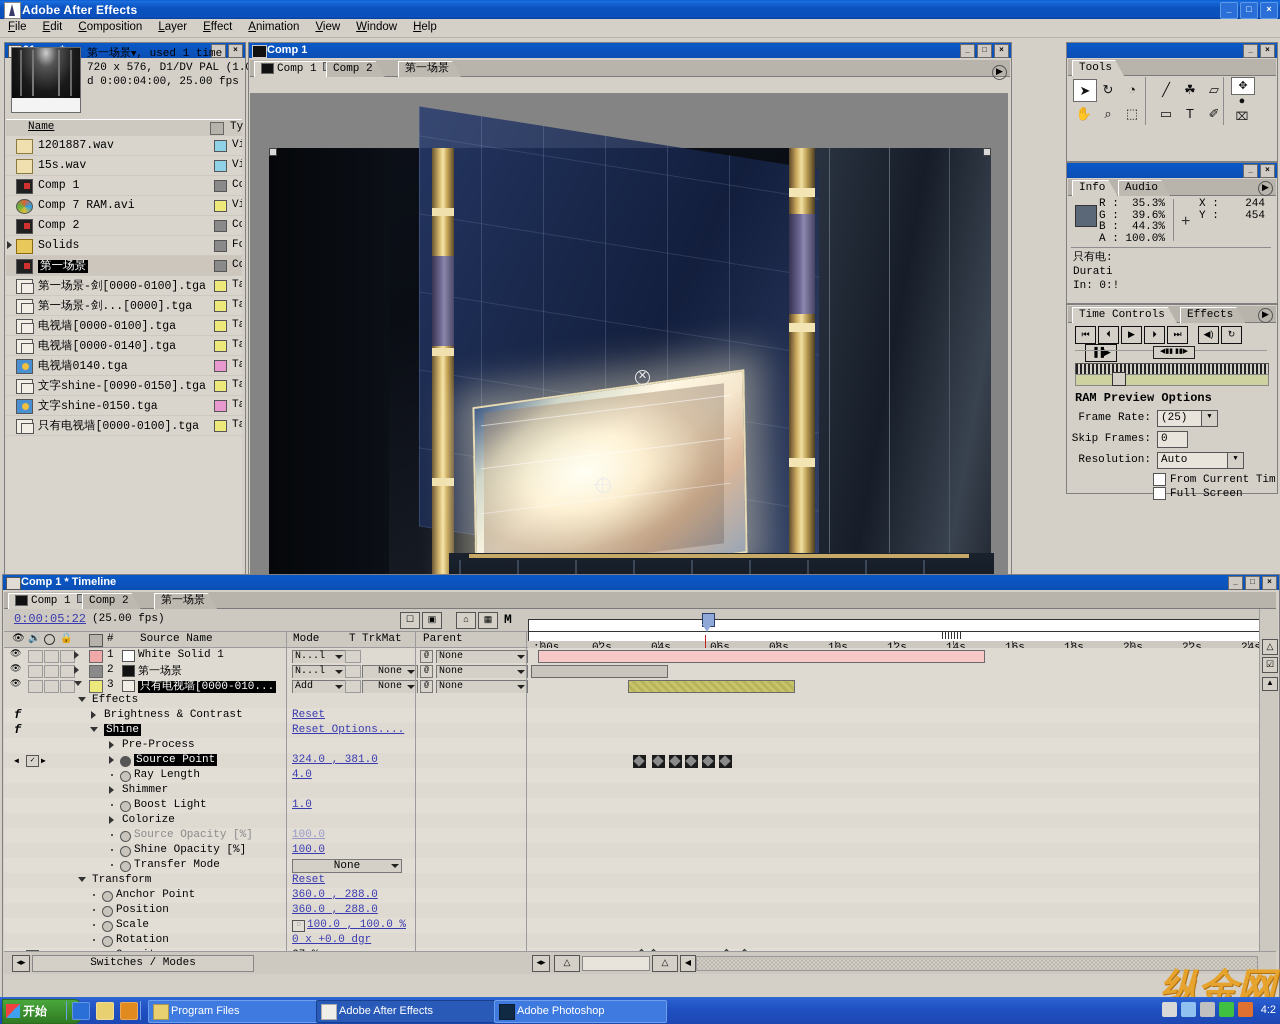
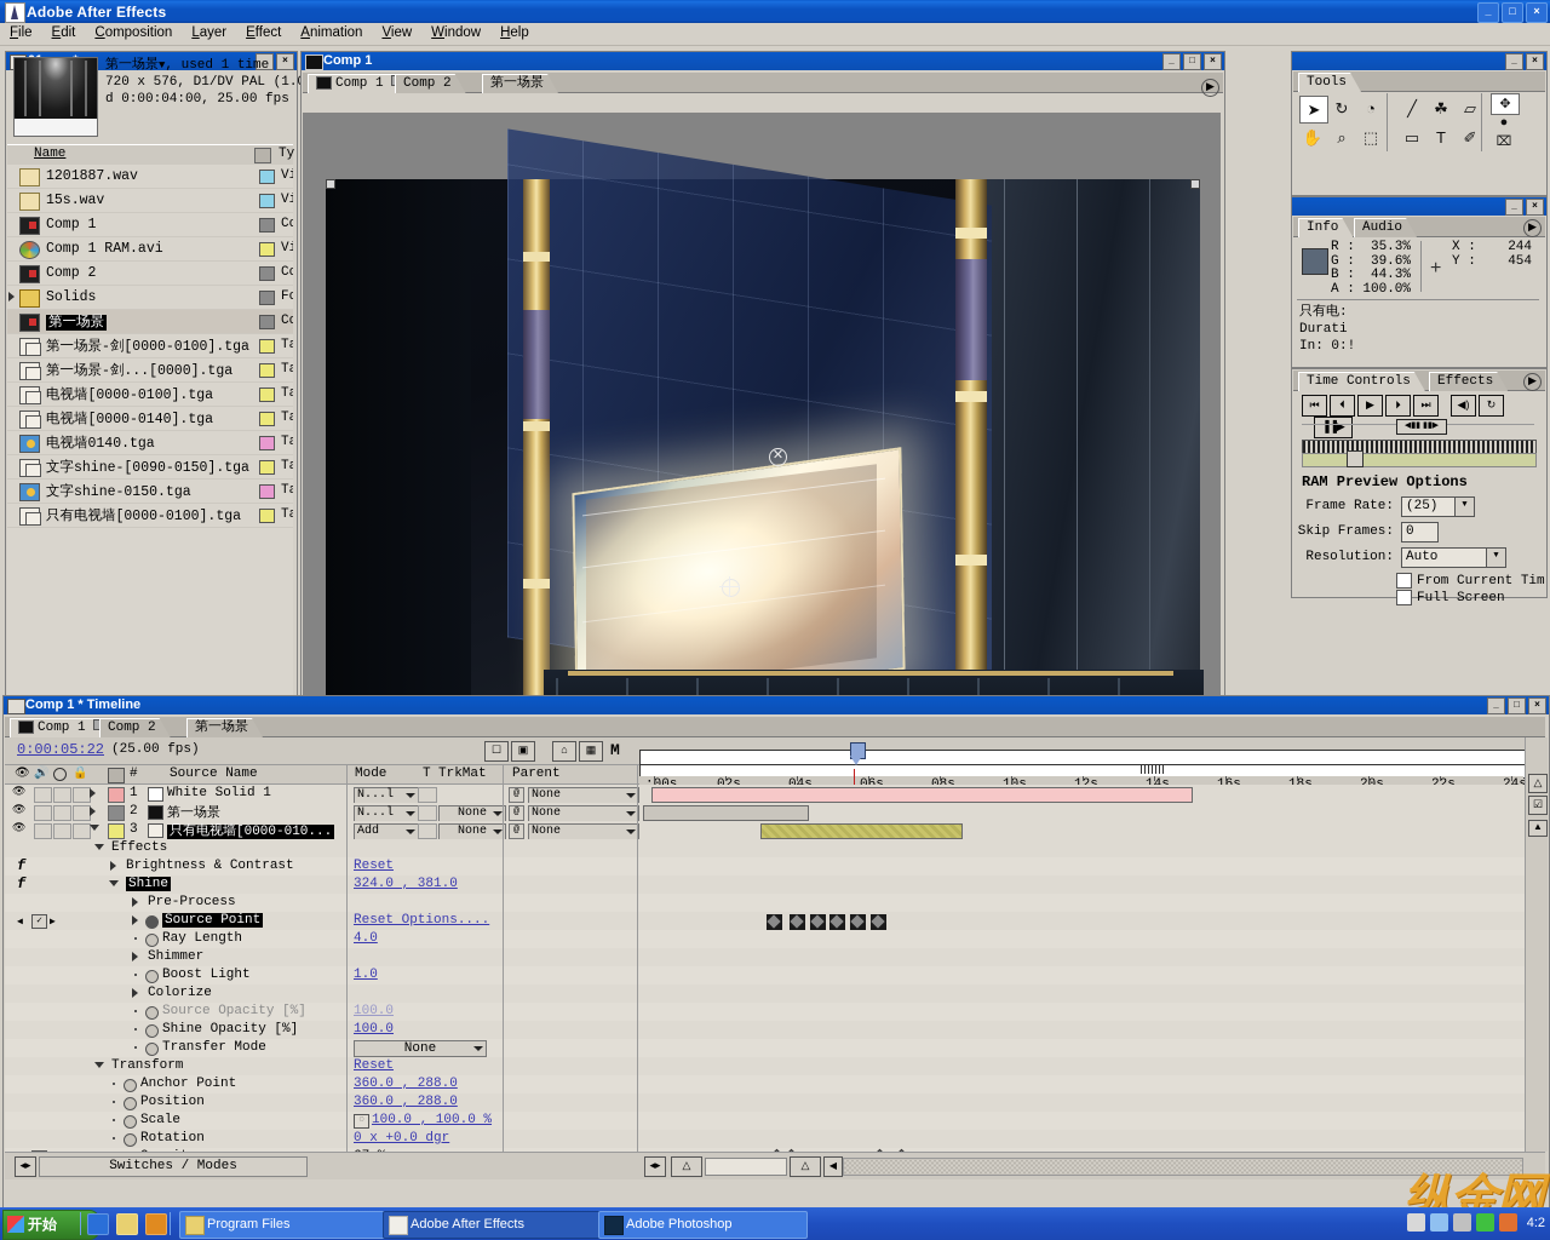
  Adobe After Effects
  _
  □
  ×
  File
  Edit
  Composition
  Layer
  Effect
  Animation
  View
  Window
  Help
  _
  ×
  第一场景▼, used 1 time
  720 x 576, D1/DV PAL (1.
  d 0:00:04:00, 25.00 fps
  Name
  Ty
  1201887.wav
  Vi
  15s.wav
  Vi
  Comp 1
  Co
- Comp 7 RAM.avi
+ Comp 1 RAM.avi
  Vi
  Comp 2
  Co
  Solids
  Fo
  第一场景
  Co
  第一场景-剑[0000-0100].tga
  Ta
  第一场景-剑...[0000].tga
  Ta
  电视墙[0000-0100].tga
  Ta
  电视墙[0000-0140].tga
  Ta
  电视墙0140.tga
  Ta
  文字shine-[0090-0150].tga
  Ta
  文字shine-0150.tga
  Ta
  只有电视墙[0000-0100].tga
  Ta
  Comp 1
  _
  □
  ×
  Comp 1
  Comp 2
  第一场景
  ▶
  ✕
  _
  ×
  Tools
  ➤
  ↻
  ◔
  ╱
  ☘
  ▱
  ✋
  ⌕
  ⬚
  ▭
  T
  ✐
  ✥
  ●
  ⌧
  _
  ×
  Info
  Audio
  ▶
  R : 35.3%
  G : 39.6%
  B : 44.3%
  A : 100.0%
  +
  X : 244
  Y : 454
  只有电:
  Durati
  In: 0:!
  Time Controls
  Effects
  ▶
  ⏮ ⏴ ▶ ⏵ ⏭ ◀) ↻▐▐▶
  RAM Preview Options
  Frame Rate:
  (25)
  ▼
  Skip Frames:
  0
  Resolution:
  Auto
  ▼
  From Current Tim
  Full Screen
  Comp 1 * Timeline
  _
  □
  ×
  Comp 1
  Comp 2
  第一场景
  0:00:05:22
  (25.00 fps)
  ☐
  ▣
  ⌂
  ▦
  M
  👁
  🔊
  🔒
  #
  Source Name
  Mode
  T
  TrkMat
  Parent
  👁
  1
  White Solid 1
  N...l
  @
  None
  👁
  2
  第一场景
  N...l
  None
  @
  None
  👁
  3
  只有电视墙[0000-010...
  Add
  None
  @
  None
  Effects
  f
  Brightness & Contrast
  Reset
  f
  Shine
- Reset Options....
+ 324.0 , 381.0
  Pre-Process
  ◀
  ✓
  ▶
  Source Point
- 324.0 , 381.0
+ Reset Options....
  Ray Length
  4.0
  Shimmer
  Boost Light
  1.0
  Colorize
  Source Opacity [%]
  100.0
  Shine Opacity [%]
  100.0
  Transfer Mode
  None
  Transform
  Reset
  Anchor Point
  360.0 , 288.0
  Position
  360.0 , 288.0
  Scale
  ◌
  100.0 , 100.0 %
  Rotation
  0 x +0.0 dgr
  △
  ☑
  ▲
  ◂▸
  Switches / Modes
  ◂▸
  △
  △
  ◀
  纵金网
  开始
  Program Files
  Adobe After Effects
  Adobe Photoshop
  4:2
